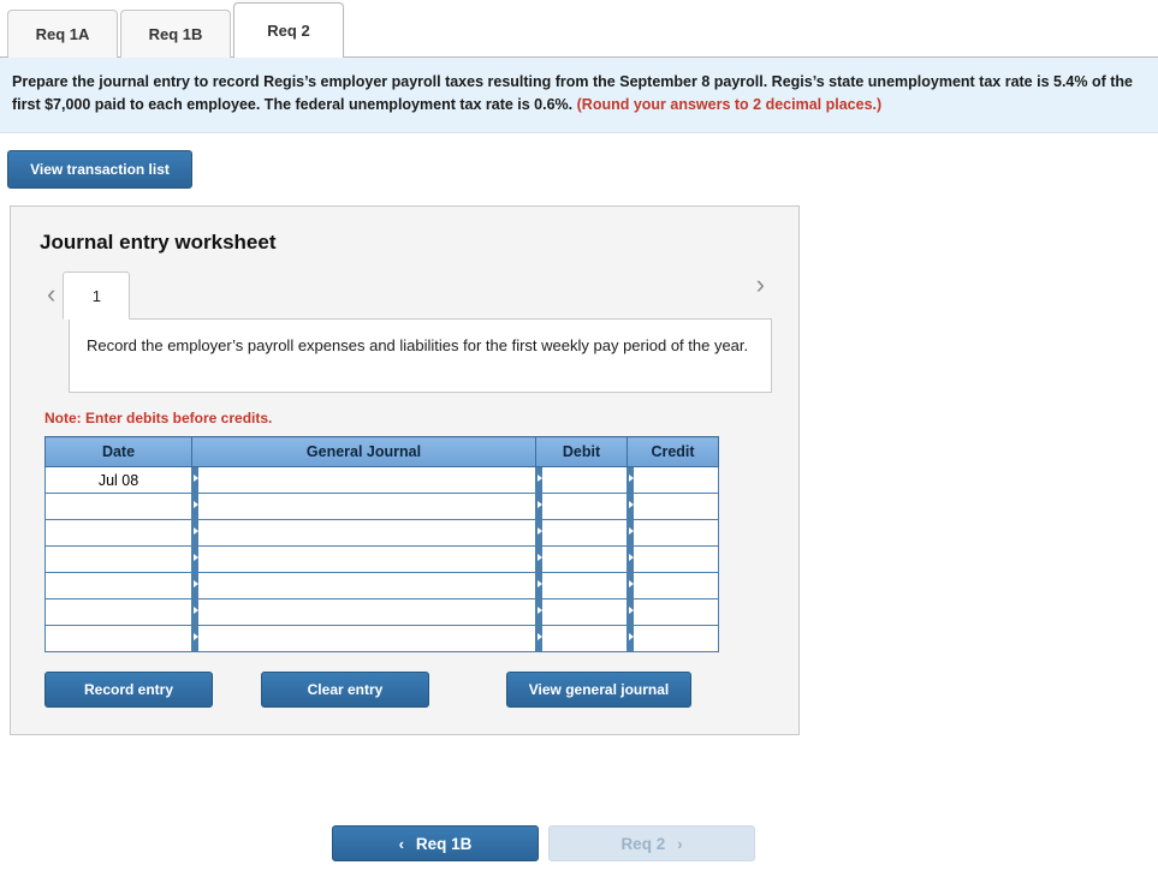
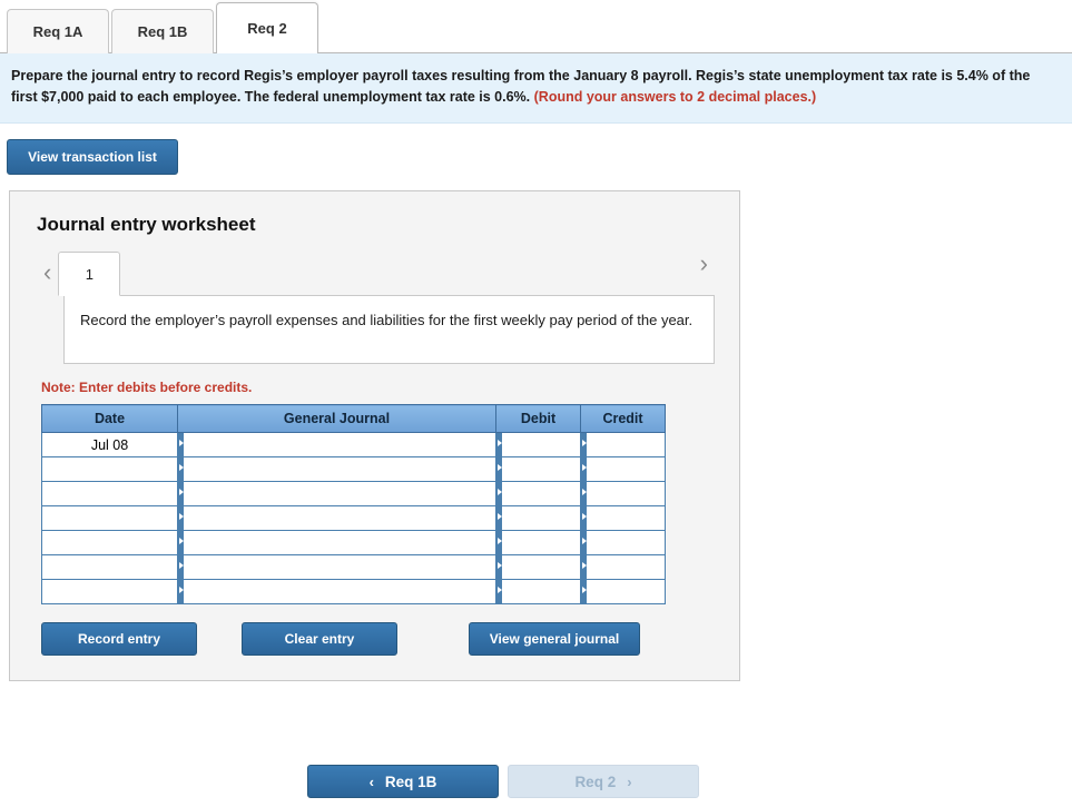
  Req 1A
  Req 1B
  Req 2
- Prepare the journal entry to record Regis’s employer payroll taxes resulting from the September 8 payroll. Regis’s state unemployment tax rate is 5.4% of the first $7,000 paid to each employee. The federal unemployment tax rate is 0.6%. (Round your answers to 2 decimal places.)
+ Prepare the journal entry to record Regis’s employer payroll taxes resulting from the January 8 payroll. Regis’s state unemployment tax rate is 5.4% of the first $7,000 paid to each employee. The federal unemployment tax rate is 0.6%. (Round your answers to 2 decimal places.)
  View transaction list
  Journal entry worksheet
  ‹
  1
  ›
  Record the employer’s payroll expenses and liabilities for the first weekly pay period of the year.
  Note: Enter debits before credits.
  Date	General Journal	Debit	Credit
  Jul 08
  Record entry
  Clear entry
  View general journal
  ‹
  Req 1B
  Req 2
  ›
